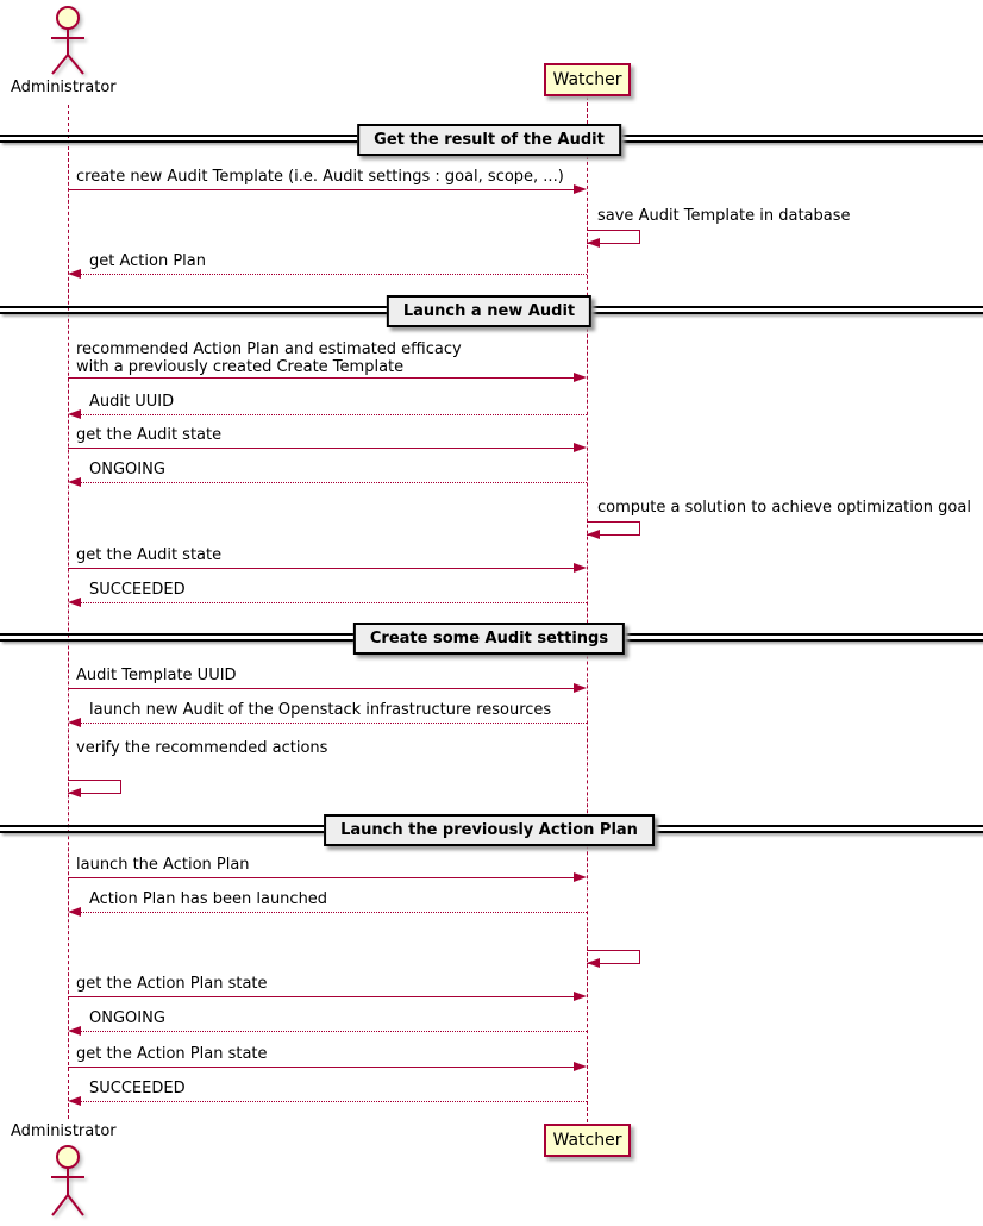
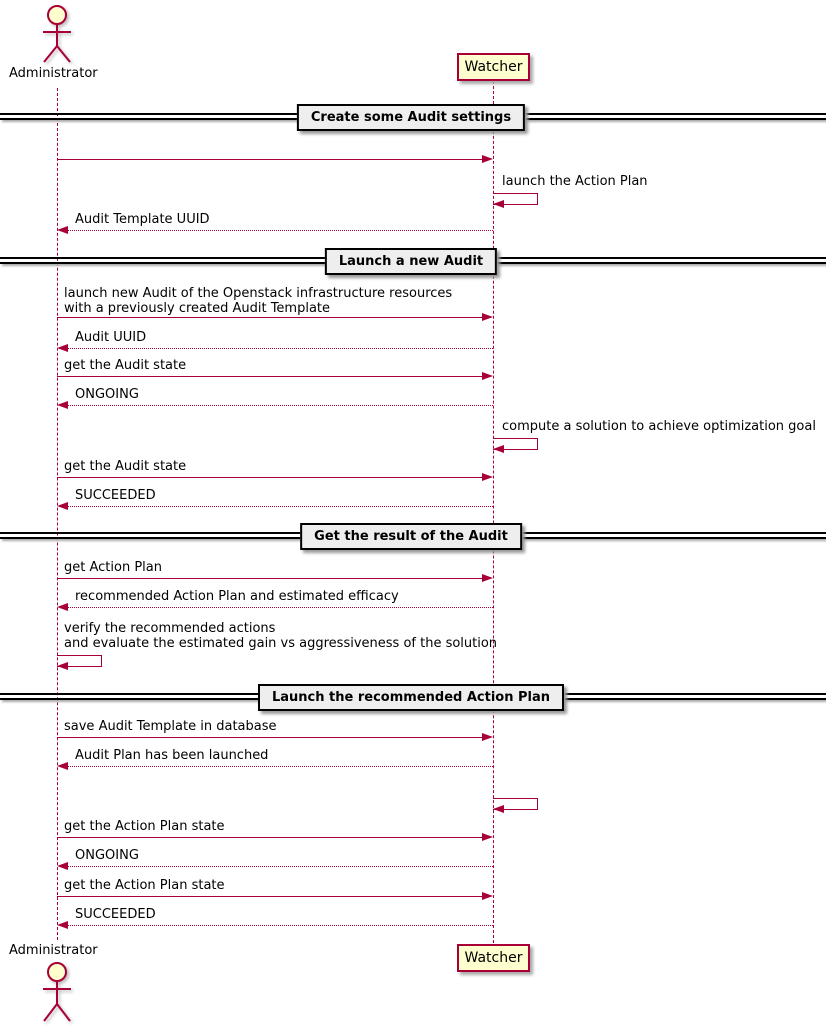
- Get the result of the Audit
+ Create some Audit settings
  Launch a new Audit
- Create some Audit settings
+ Get the result of the Audit
- Launch the previously Action Plan
+ Launch the recommended Action Plan
  Administrator
  Watcher
- create new Audit Template (i.e. Audit settings : goal, scope, ...)
- save Audit Template in database
+ launch the Action Plan
- get Action Plan
+ Audit Template UUID
- recommended Action Plan and estimated efficacy
+ launch new Audit of the Openstack infrastructure resources
- with a previously created Create Template
+ with a previously created Audit Template
  Audit UUID
  get the Audit state
  ONGOING
  compute a solution to achieve optimization goal
  get the Audit state
  SUCCEEDED
- Audit Template UUID
+ get Action Plan
- launch new Audit of the Openstack infrastructure resources
+ recommended Action Plan and estimated efficacy
  verify the recommended actions
+ and evaluate the estimated gain vs aggressiveness of the solution
- launch the Action Plan
+ save Audit Template in database
- Action Plan has been launched
+ Audit Plan has been launched
  get the Action Plan state
  ONGOING
  get the Action Plan state
  SUCCEEDED
  Administrator
  Watcher
